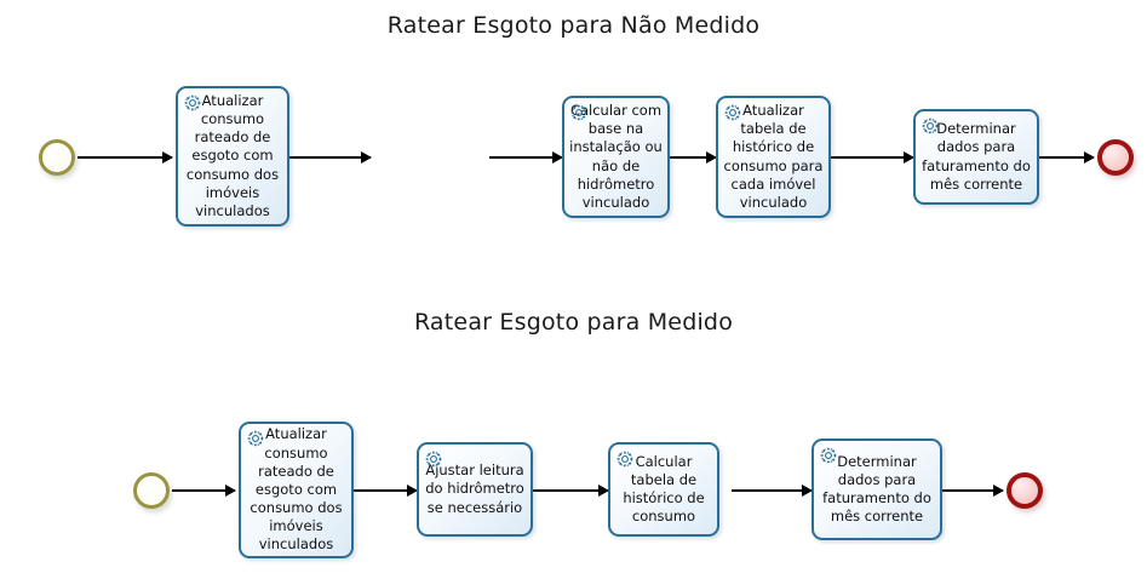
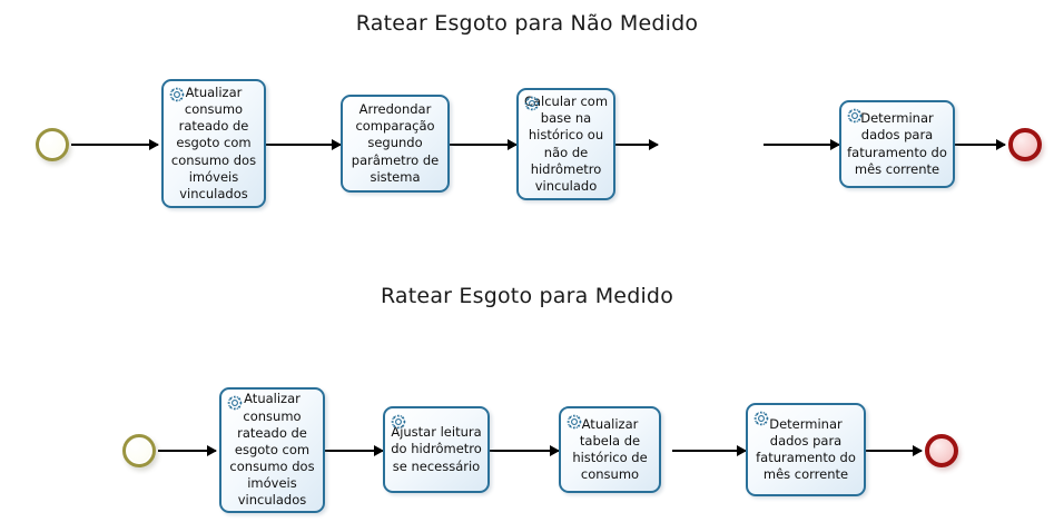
  Ratear Esgoto para Não Medido
  Atualizar consumo rateado de esgoto com consumo dos imóveis vinculados
+ Arredondar comparação segundo parâmetro de sistema
- Calcular com base na instalação ou não de hidrômetro vinculado
+ Calcular com base na histórico ou não de hidrômetro vinculado
- Atualizar tabela de histórico de consumo para cada imóvel vinculado
  Determinar dados para faturamento do mês corrente
  Ratear Esgoto para Medido
  Atualizar consumo rateado de esgoto com consumo dos imóveis vinculados
  Ajustar leitura do hidrômetro se necessário
- Calcular tabela de histórico de consumo
+ Atualizar tabela de histórico de consumo
  Determinar dados para faturamento do mês corrente
